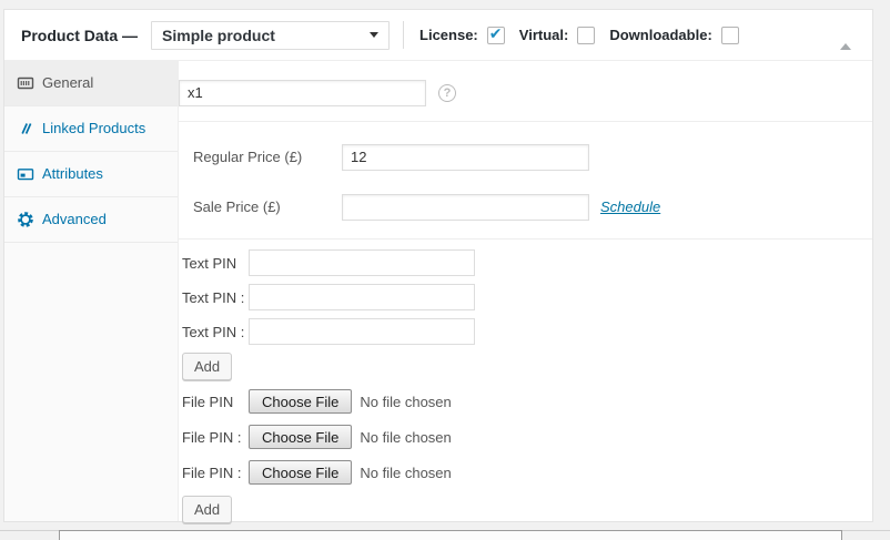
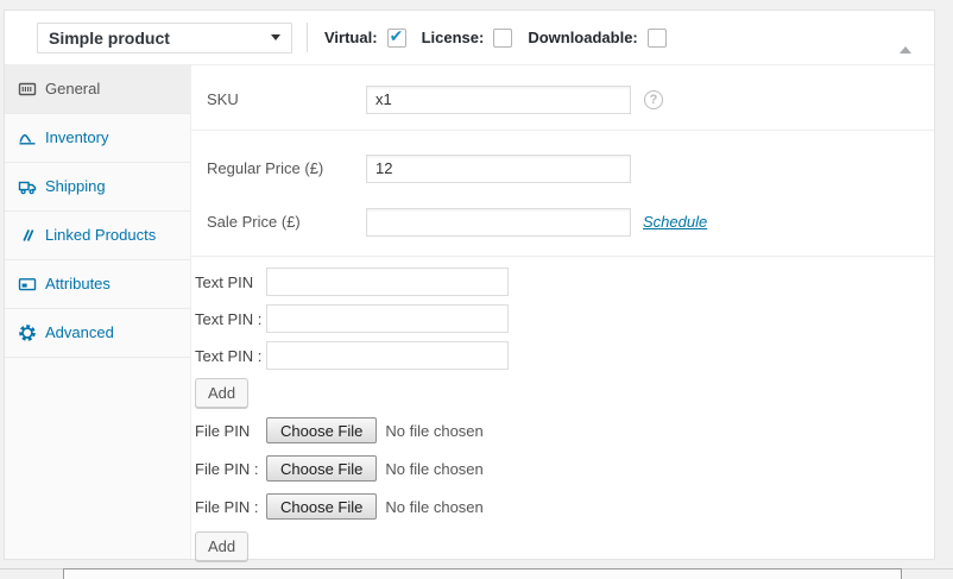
- Product Data —
  Simple product
- License:
+ Virtual:
  ✔
- Virtual:
+ License:
  Downloadable:
  General
+ Inventory
+ Shipping
  Linked Products
  Attributes
  Advanced
+ SKU
  x1
  ?
  Regular Price (£)
  12
  Sale Price (£)
  Schedule
  Text PIN
  Text PIN :
  Text PIN :
  Add
  File PIN
  Choose File
  No file chosen
  File PIN :
  Choose File
  No file chosen
  File PIN :
  Choose File
  No file chosen
  Add
